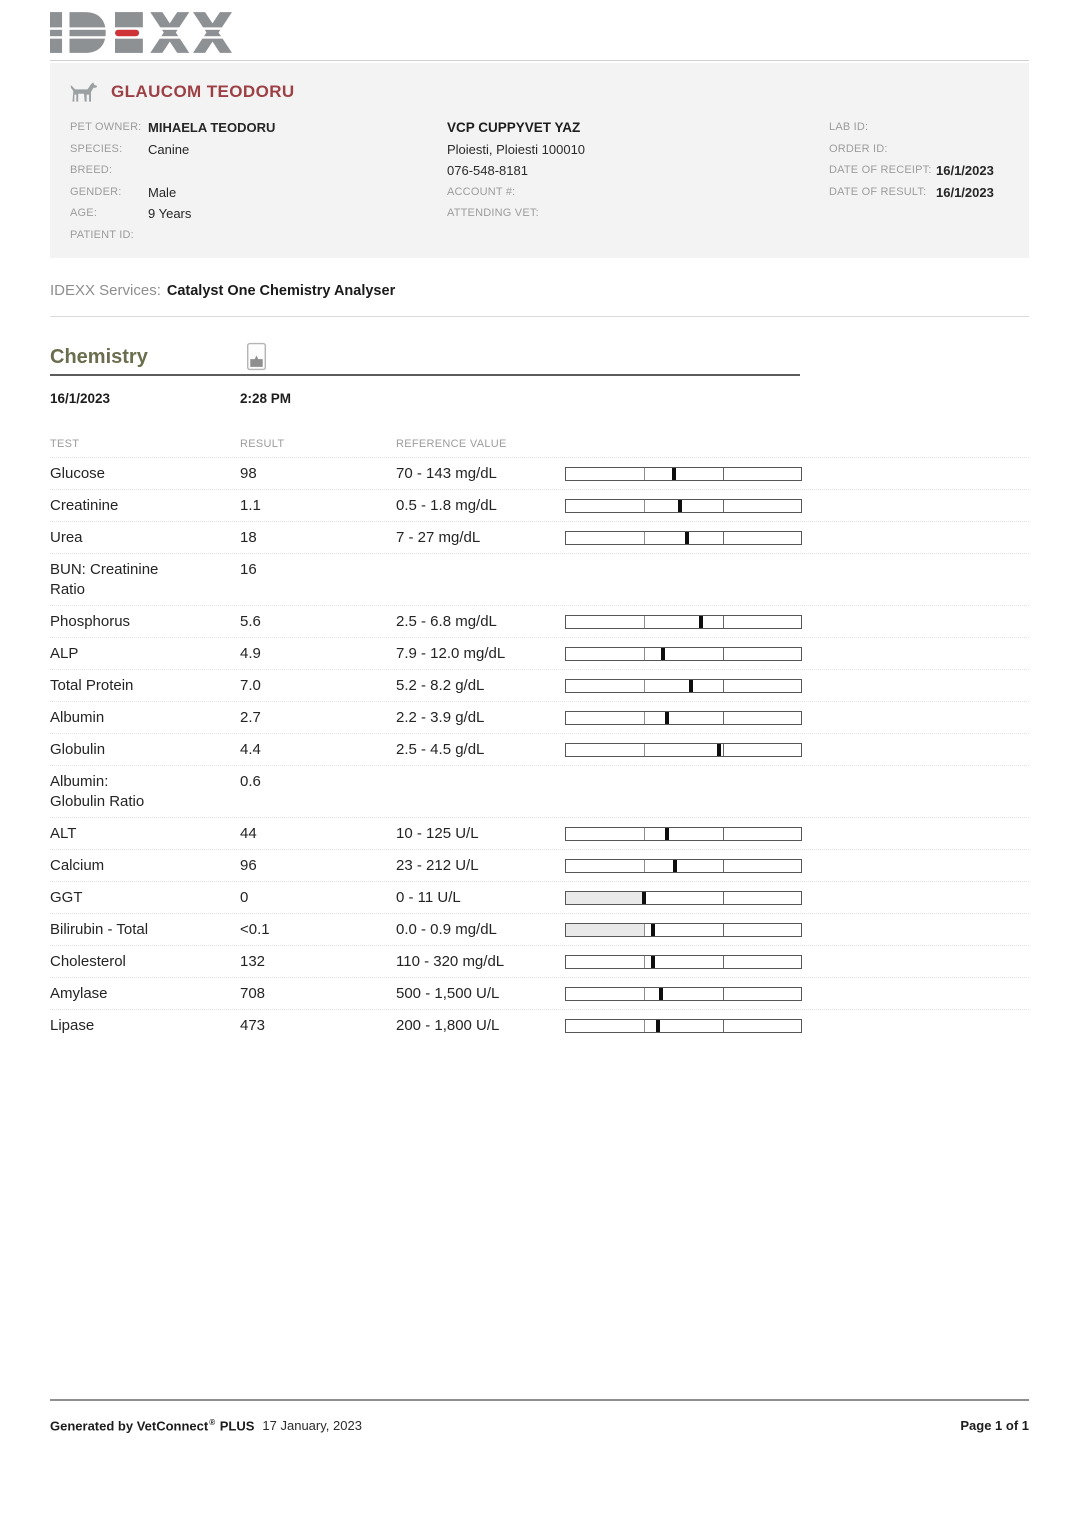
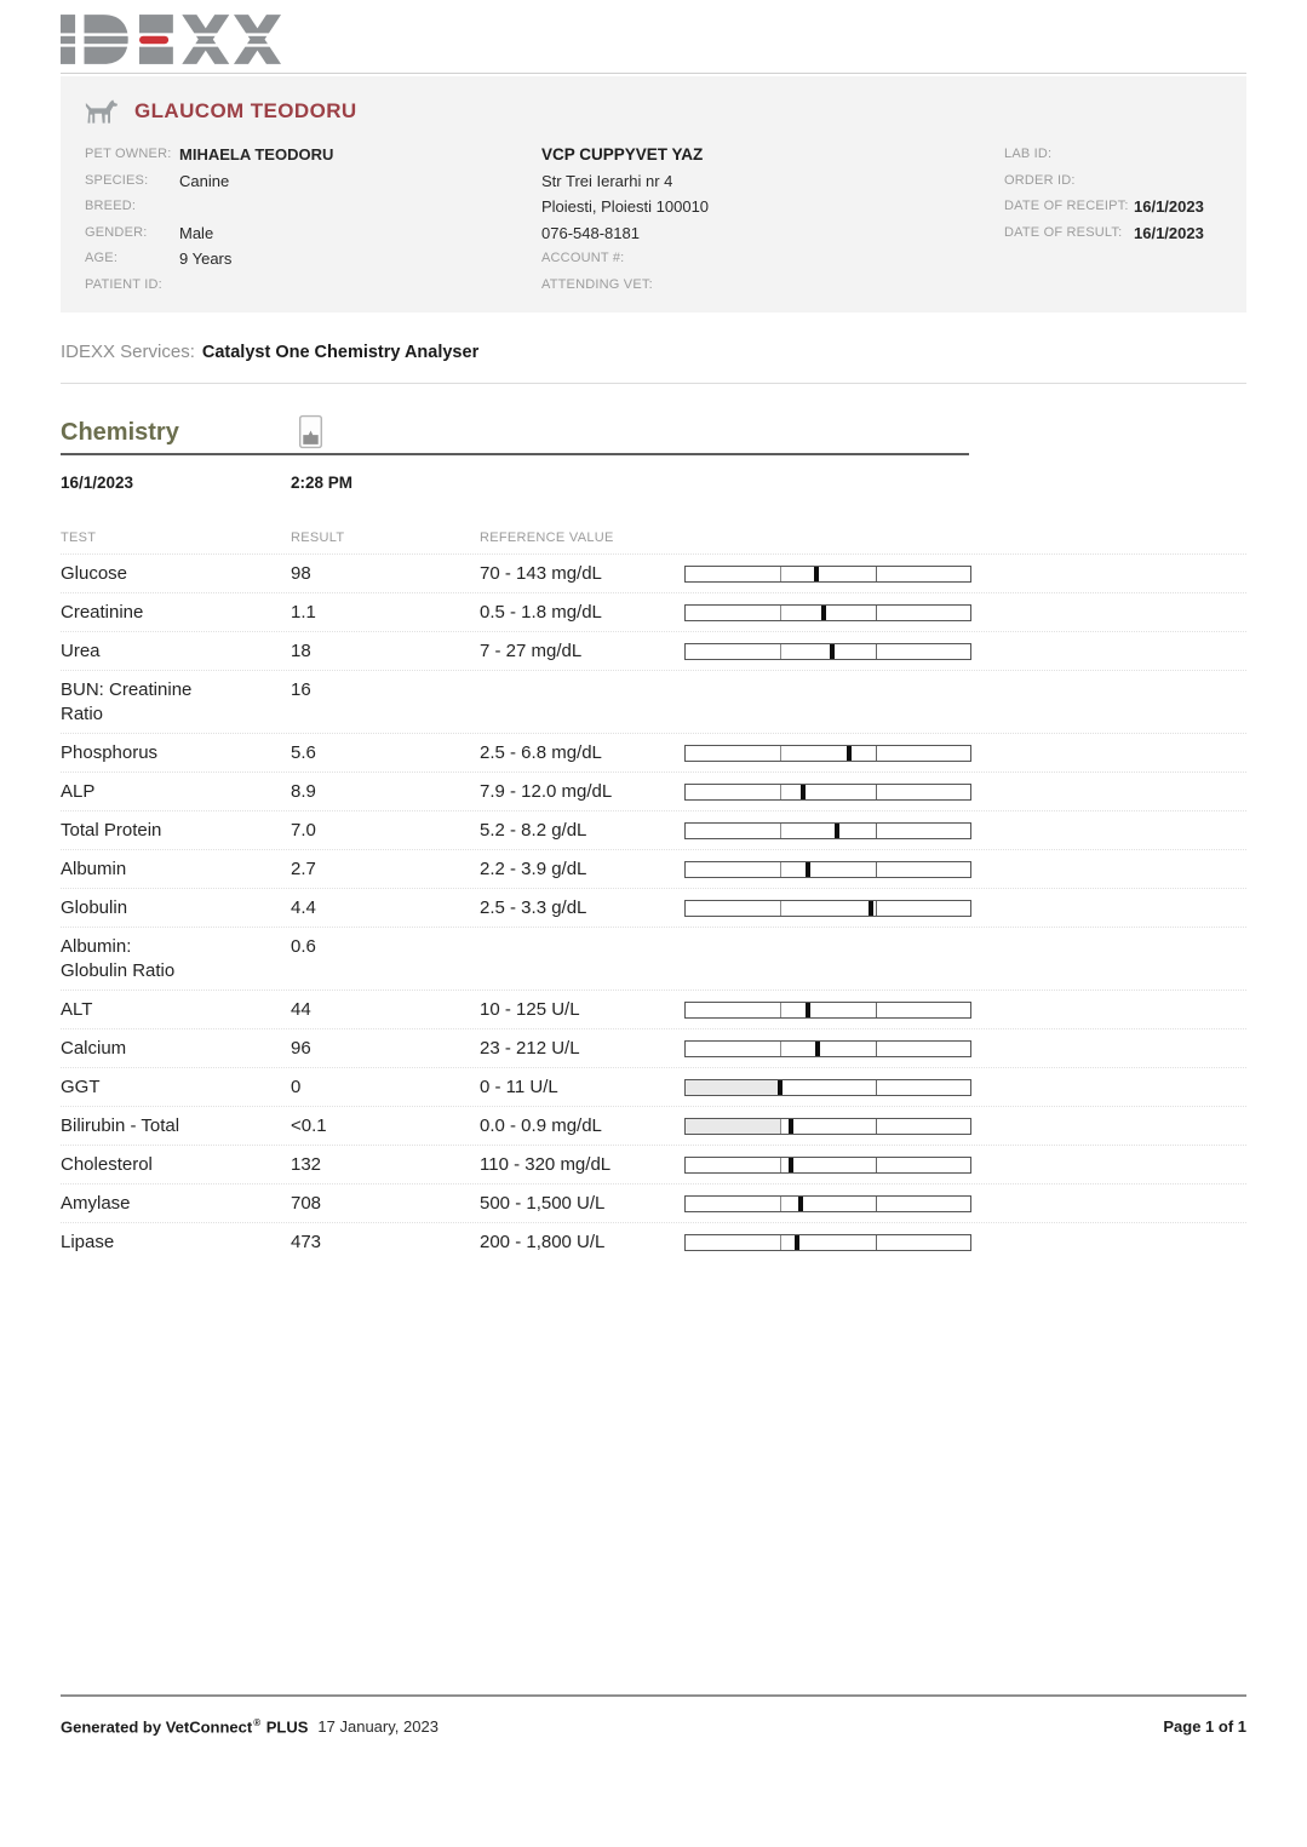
  GLAUCOM TEODORU
  PET OWNER:
  MIHAELA TEODORU
  SPECIES:
  Canine
  BREED:
  GENDER:
  Male
  AGE:
  9 Years
  PATIENT ID:
  VCP CUPPYVET YAZ
+ Str Trei Ierarhi nr 4
  Ploiesti, Ploiesti 100010
  076-548-8181
  ACCOUNT #:
  ATTENDING VET:
  LAB ID:
  ORDER ID:
  DATE OF RECEIPT:
  16/1/2023
  DATE OF RESULT:
  16/1/2023
  IDEXX Services: Catalyst One Chemistry Analyser
  Chemistry
  16/1/2023
  2:28 PM
  TEST
  RESULT
  REFERENCE VALUE
  Glucose
  98
  70 - 143 mg/dL
  Creatinine
  1.1
  0.5 - 1.8 mg/dL
  Urea
  18
  7 - 27 mg/dL
  BUN: Creatinine
  Ratio
  16
  Phosphorus
  5.6
  2.5 - 6.8 mg/dL
  ALP
- 4.9
+ 8.9
  7.9 - 12.0 mg/dL
  Total Protein
  7.0
  5.2 - 8.2 g/dL
  Albumin
  2.7
  2.2 - 3.9 g/dL
  Globulin
  4.4
- 2.5 - 4.5 g/dL
+ 2.5 - 3.3 g/dL
  Albumin:
  Globulin Ratio
  0.6
  ALT
  44
  10 - 125 U/L
  Calcium
  96
  23 - 212 U/L
  GGT
  0
  0 - 11 U/L
  Bilirubin - Total
  <0.1
  0.0 - 0.9 mg/dL
  Cholesterol
  132
  110 - 320 mg/dL
  Amylase
  708
  500 - 1,500 U/L
  Lipase
  473
  200 - 1,800 U/L
  Generated by VetConnect® PLUS 17 January, 2023
  Page 1 of 1
